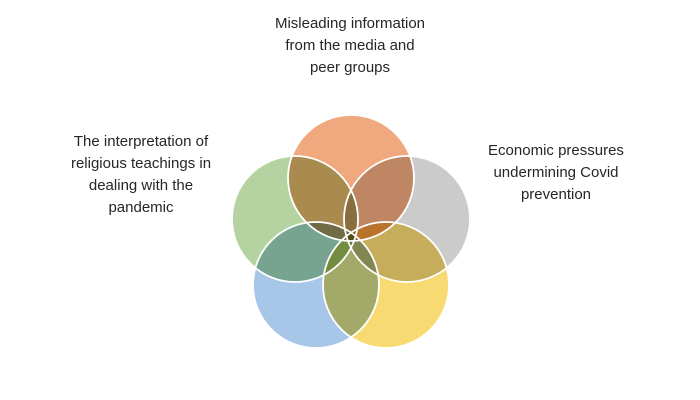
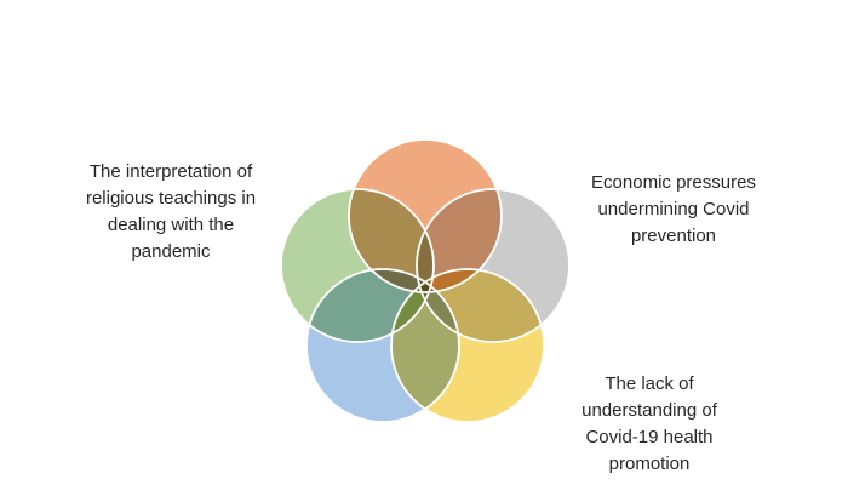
- Misleading information
- from the media and
- peer groups
  Economic pressures
  undermining Covid
  prevention
+ The lack of
+ understanding of
+ Covid-19 health
+ promotion
  The interpretation of
  religious teachings in
  dealing with the
  pandemic
